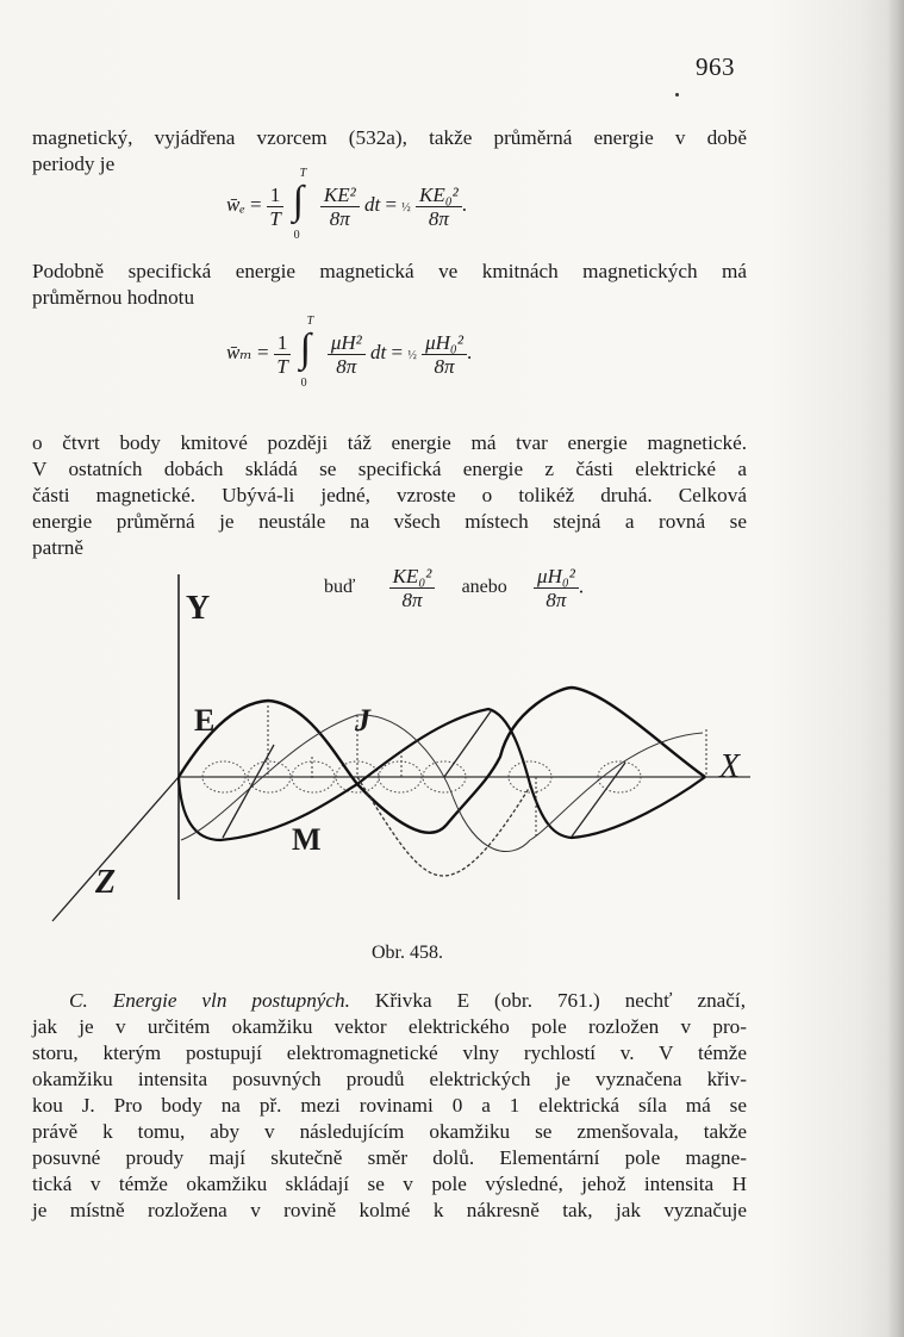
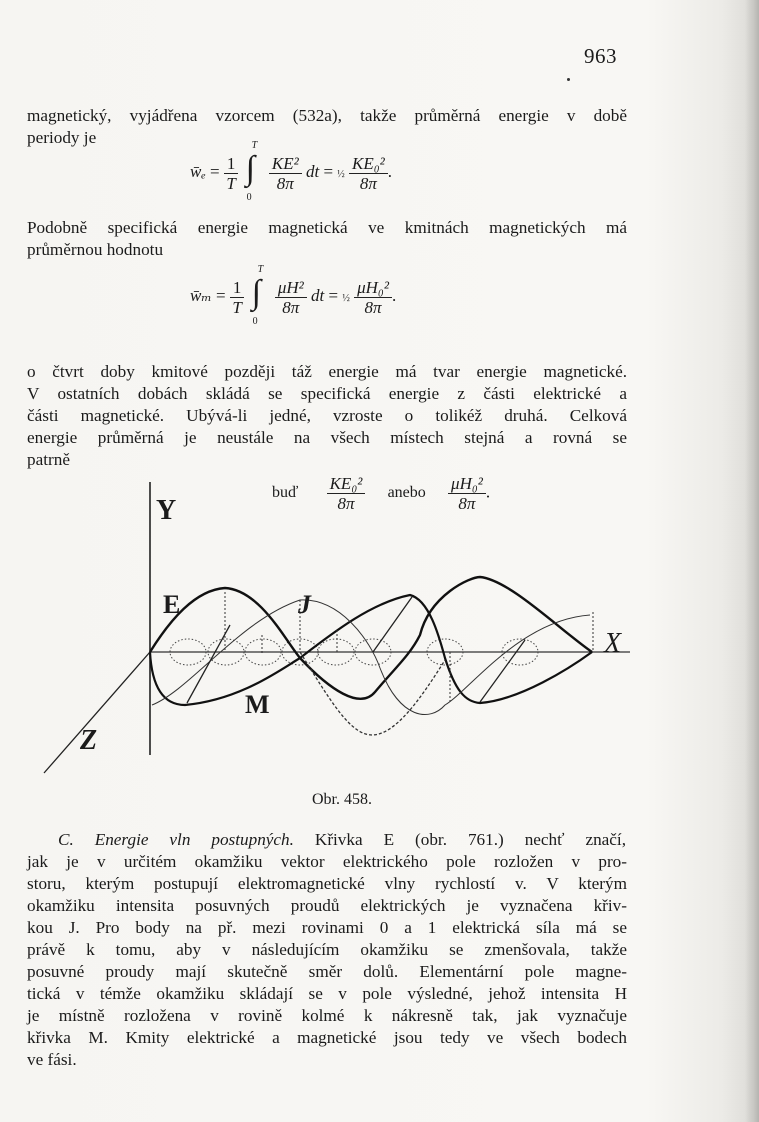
  963
  magnetický, vyjádřena vzorcem (532a), takže průměrná energie v době
  periody je
  w̄ₑ =
  1
  T
  T
  ∫
  0
  KE²
  8π
  dt = ½
  KE₀²
  8π
  .
  Podobně specifická energie magnetická ve kmitnách magnetických má
  průměrnou hodnotu
  w̄ₘ =
  1
  T
  T
  ∫
  0
  μH²
  8π
  dt = ½
  μH₀²
  8π
  .
- o čtvrt body kmitové později táž energie má tvar energie magnetické.
+ o čtvrt doby kmitové později táž energie má tvar energie magnetické.
  V ostatních dobách skládá se specifická energie z části elektrické a
  části magnetické. Ubývá-li jedné, vzroste o tolikéž druhá. Celková
  energie průměrná je neustále na všech místech stejná a rovná se
  patrně
  buď
  KE₀²
  8π
  anebo
  μH₀²
  8π
  .
  Y
  E
  J
  M
  X
  Z
  Obr. 458.
  C. Energie vln postupných. Křivka E (obr. 761.) nechť značí,
  jak je v určitém okamžiku vektor elektrického pole rozložen v pro-
- storu, kterým postupují elektromagnetické vlny rychlostí v. V témže
+ storu, kterým postupují elektromagnetické vlny rychlostí v. V kterým
  okamžiku intensita posuvných proudů elektrických je vyznačena křiv-
  kou J. Pro body na př. mezi rovinami 0 a 1 elektrická síla má se
  právě k tomu, aby v následujícím okamžiku se zmenšovala, takže
  posuvné proudy mají skutečně směr dolů. Elementární pole magne-
  tická v témže okamžiku skládají se v pole výsledné, jehož intensita H
  je místně rozložena v rovině kolmé k nákresně tak, jak vyznačuje
+ křivka M. Kmity elektrické a magnetické jsou tedy ve všech bodech
+ ve fási.
